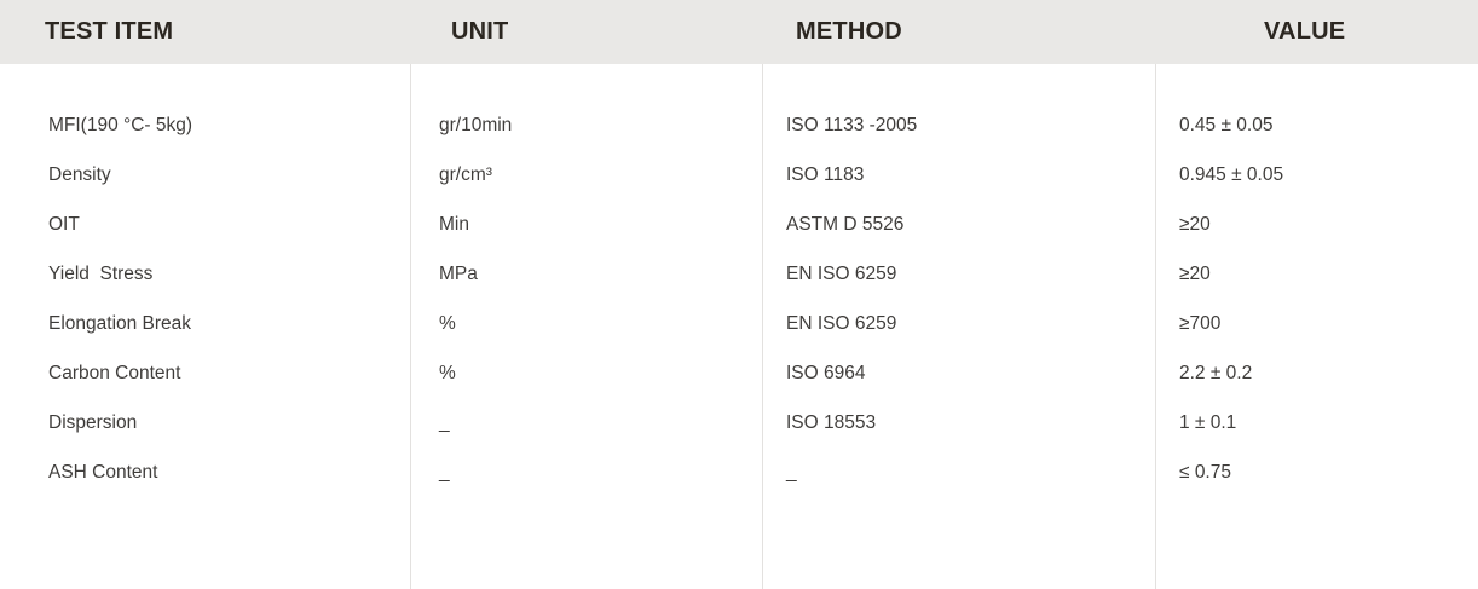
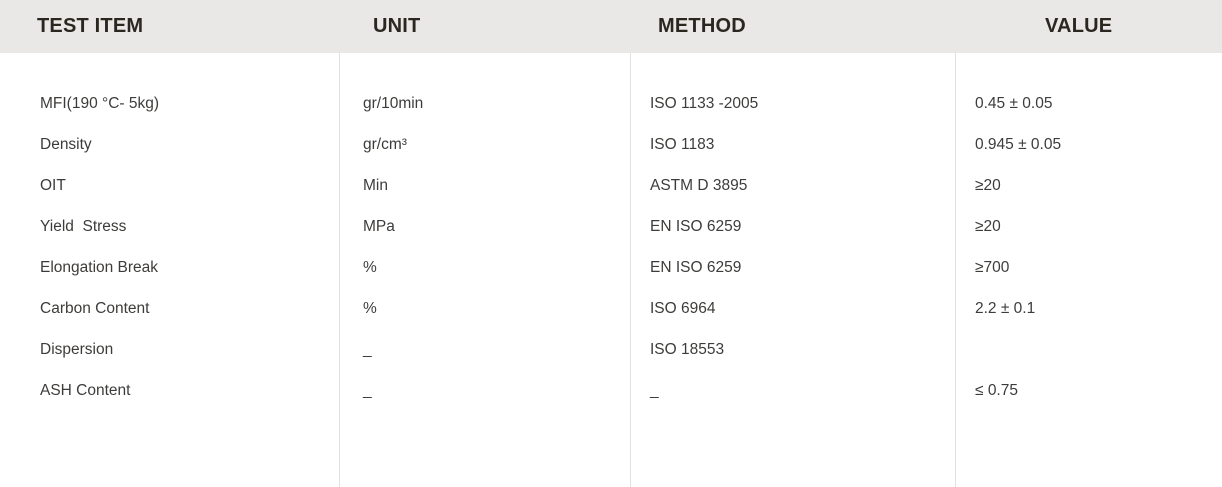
  TEST ITEM
  UNIT
  METHOD
  VALUE
  MFI(190 °C- 5kg)
  gr/10min
  ISO 1133 -2005
  0.45 ± 0.05
  Density
  gr/cm³
  ISO 1183
  0.945 ± 0.05
  OIT
  Min
- ASTM D 5526
+ ASTM D 3895
  ≥20
  Yield Stress
  MPa
  EN ISO 6259
  ≥20
  Elongation Break
  %
  EN ISO 6259
  ≥700
  Carbon Content
  %
  ISO 6964
- 2.2 ± 0.2
+ 2.2 ± 0.1
  Dispersion
  _
  ISO 18553
- 1 ± 0.1
  ASH Content
  _
  _
  ≤ 0.75
